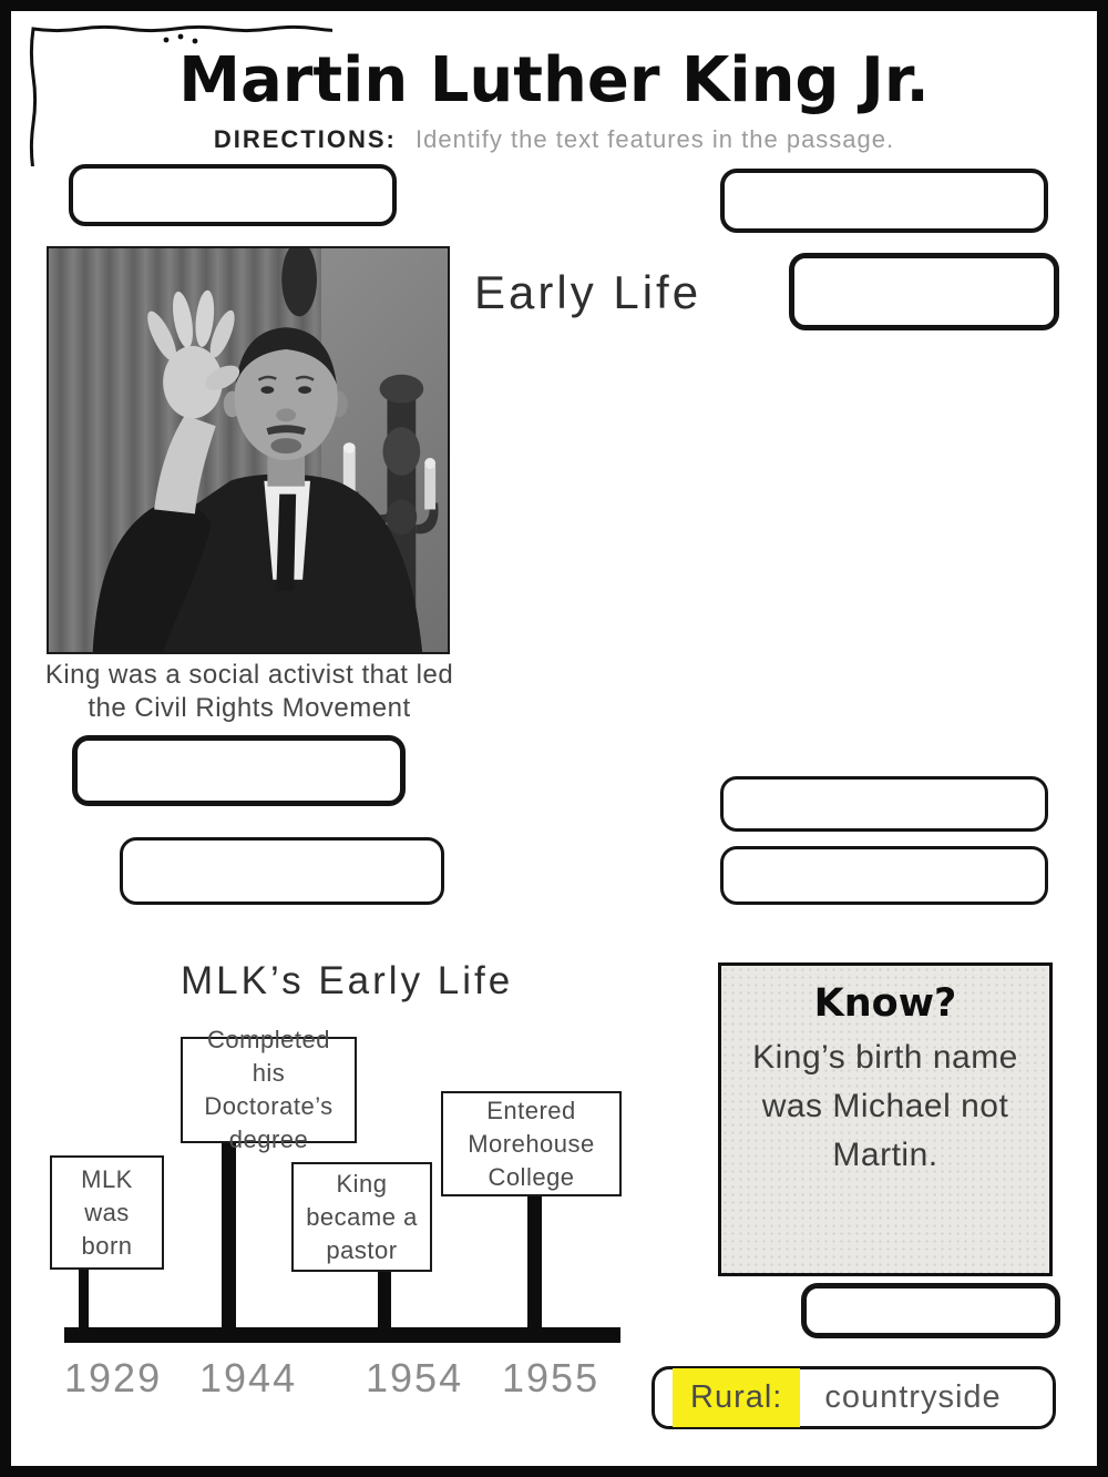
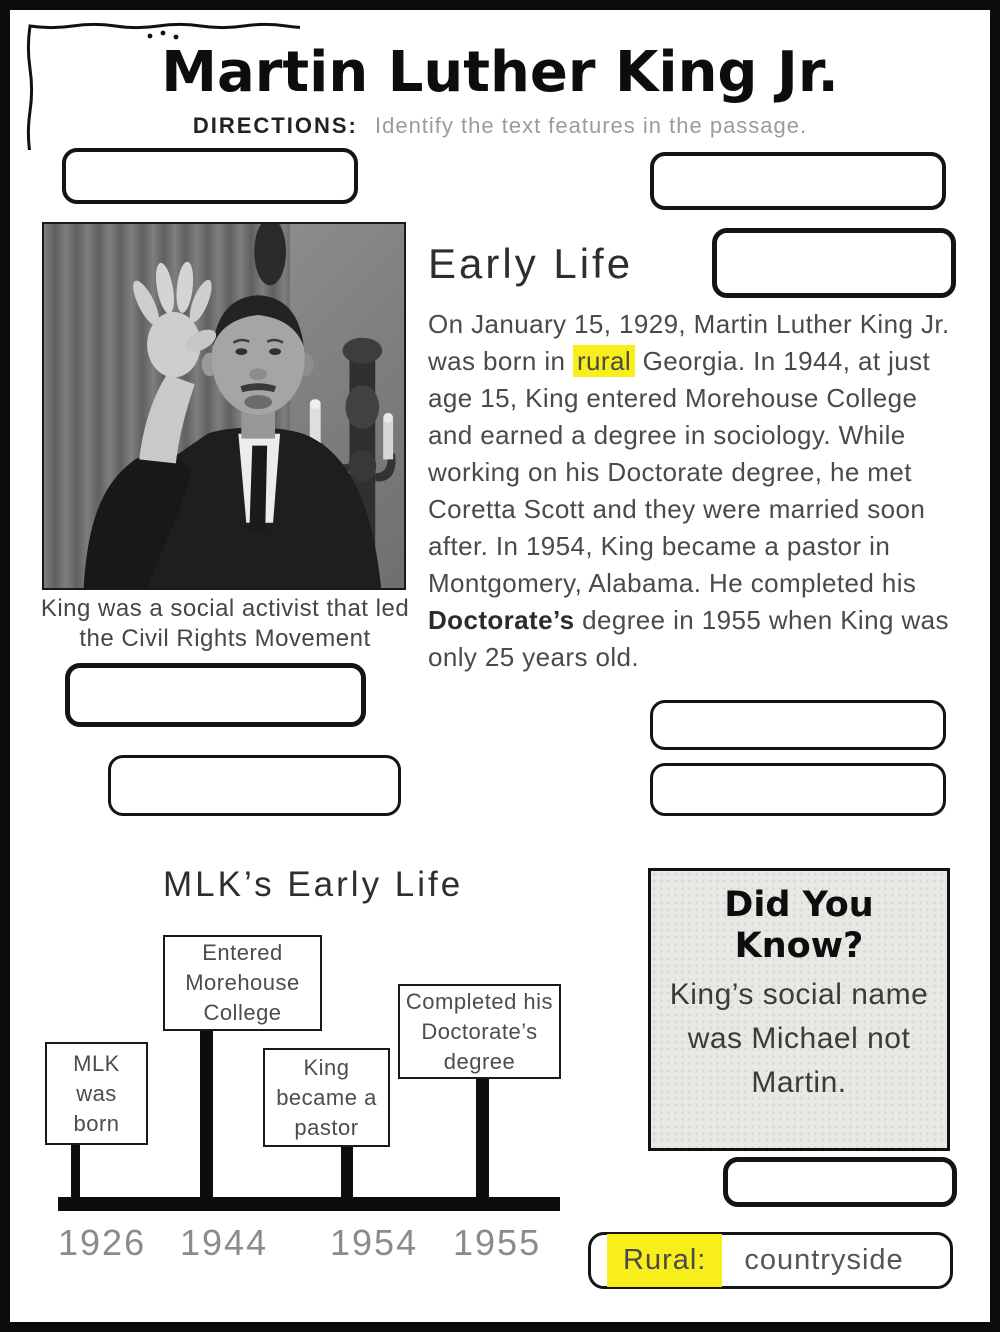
  Martin Luther King Jr.
  DIRECTIONS: Identify the text features in the passage.
  King was a social activist that led the Civil Rights Movement
  Early Life
+ On January 15, 1929, Martin Luther King Jr. was born in rural Georgia. In 1944, at just age 15, King entered Morehouse College and earned a degree in sociology. While working on his Doctorate degree, he met Coretta Scott and they were married soon after. In 1954, King became a pastor in Montgomery, Alabama. He completed his Doctorate’s degree in 1955 when King was only 25 years old.
  MLK’s Early Life
  MLK was born
- Completed his Doctorate’s degree
+ Entered Morehouse College
  King became a pastor
- Entered Morehouse College
+ Completed his Doctorate’s degree
- 1929
+ 1926
  1944
  1954
  1955
+ Did You
  Know?
- King’s birth name was Michael not Martin.
+ King’s social name was Michael not Martin.
  Rural:
  countryside
